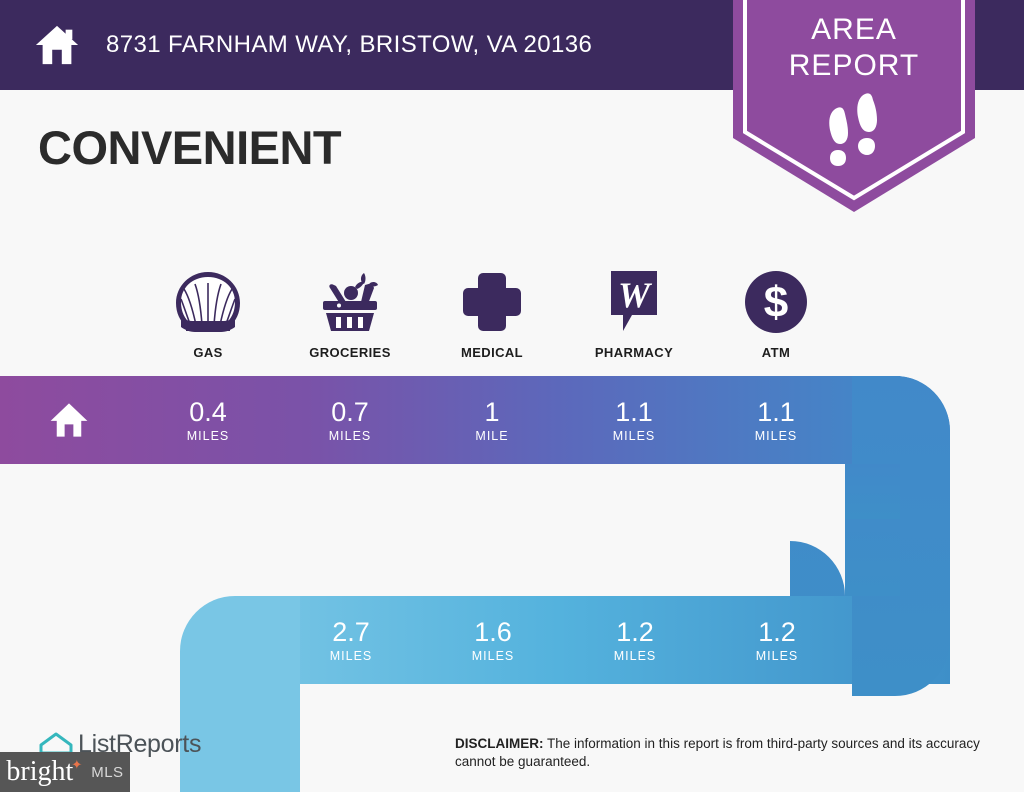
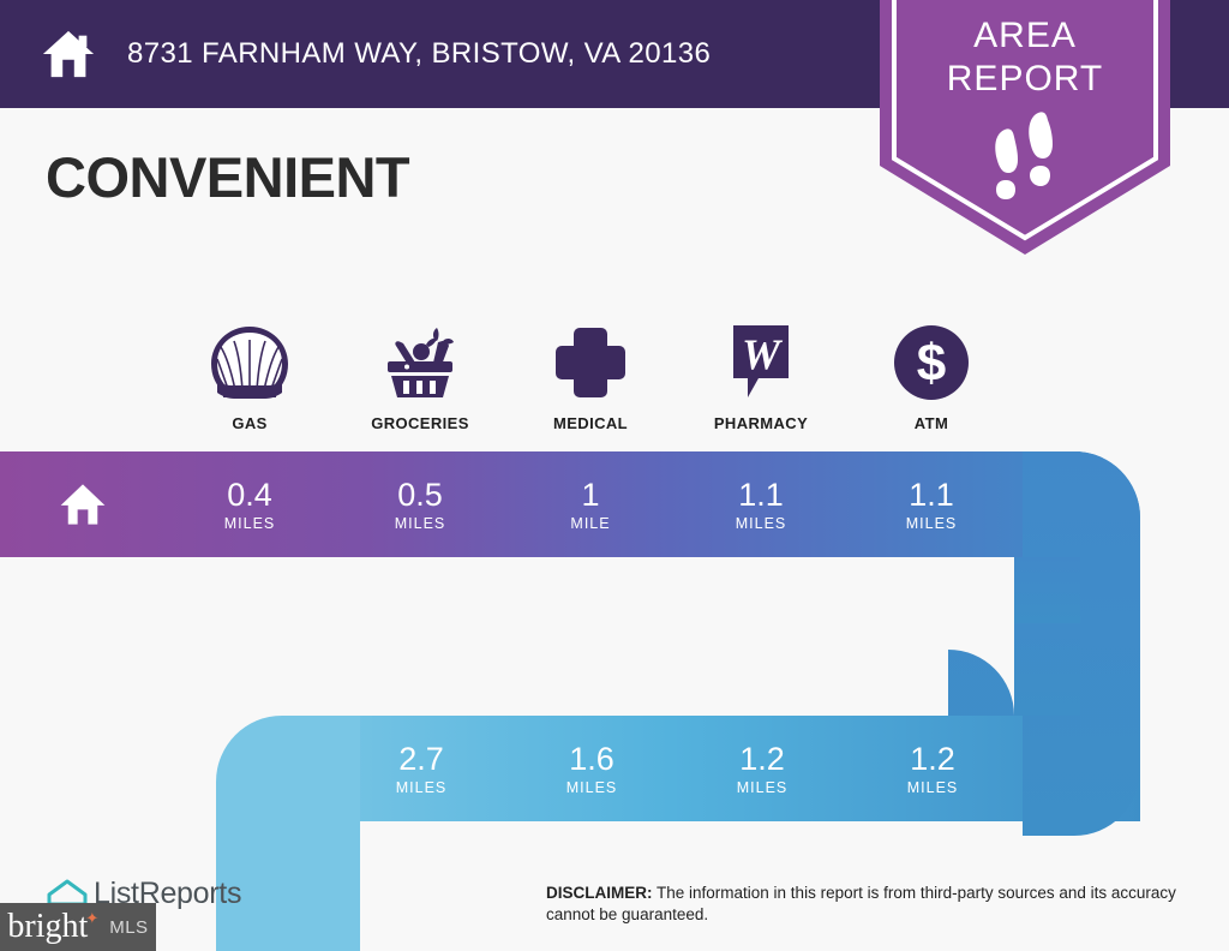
  8731 FARNHAM WAY, BRISTOW, VA 20136
  AREA
  REPORT
  CONVENIENT
  GAS
  GROCERIES
  MEDICAL
  W
  PHARMACY
  $
  ATM
  0.4
  MILES
- 0.7
+ 0.5
  MILES
  1
  MILE
  1.1
  MILES
  1.1
  MILES
  2.7
  MILES
  1.6
  MILES
  1.2
  MILES
  1.2
  MILES
  ListReports
  bright
  ✦
  MLS
  DISCLAIMER: The information in this report is from third-party sources and its accuracy cannot be guaranteed.
